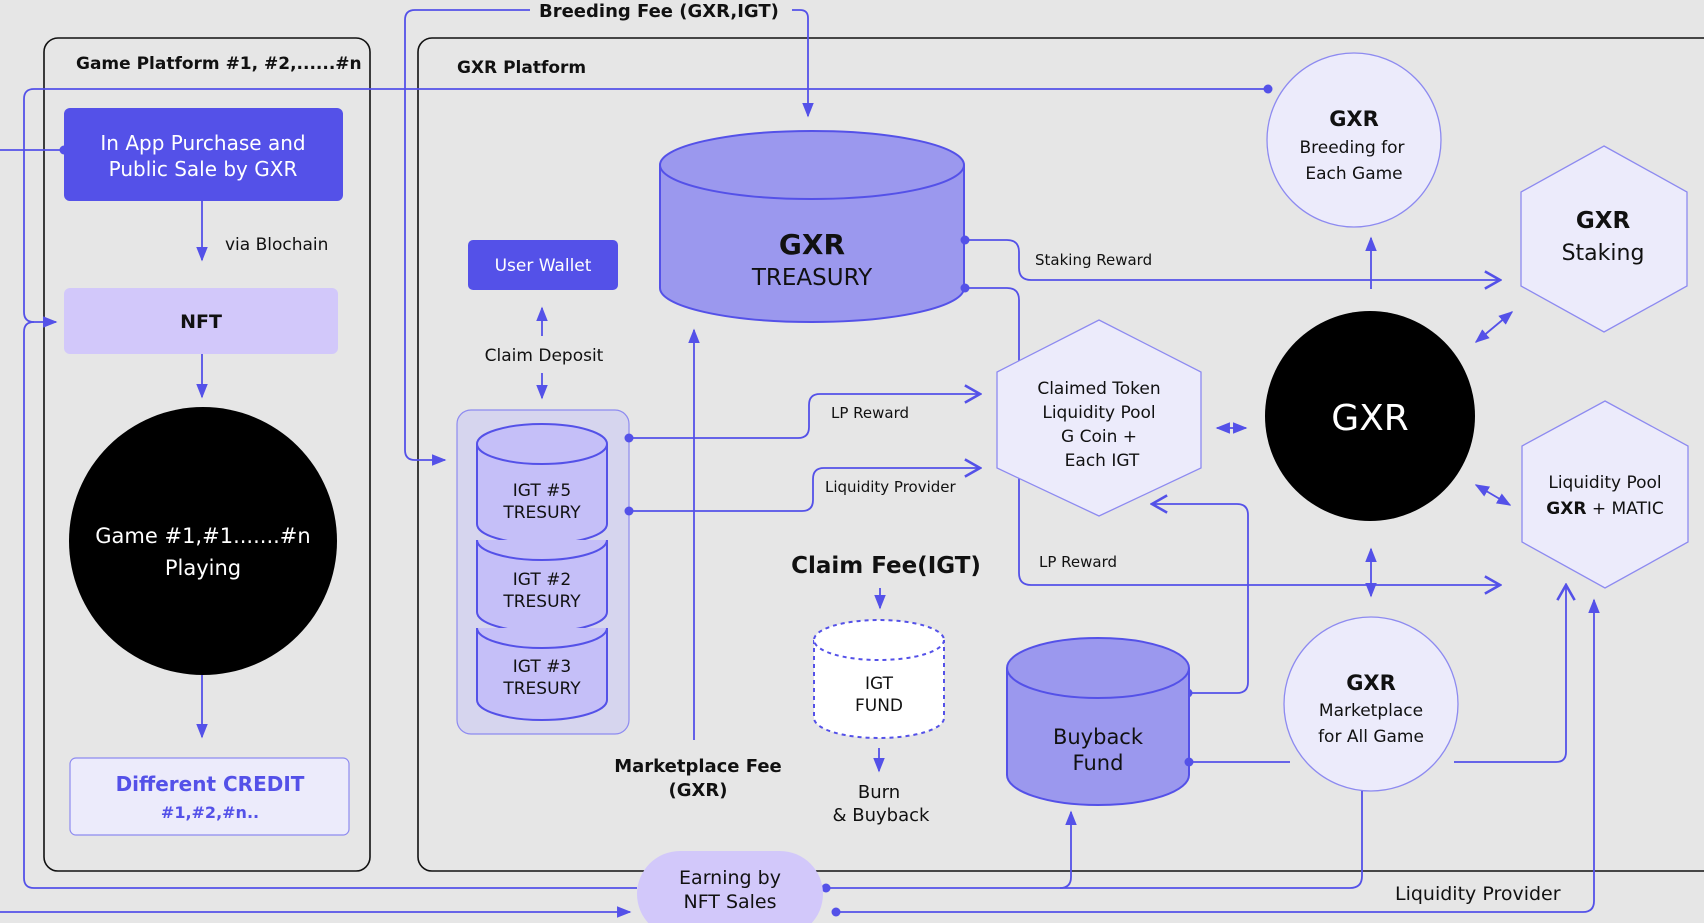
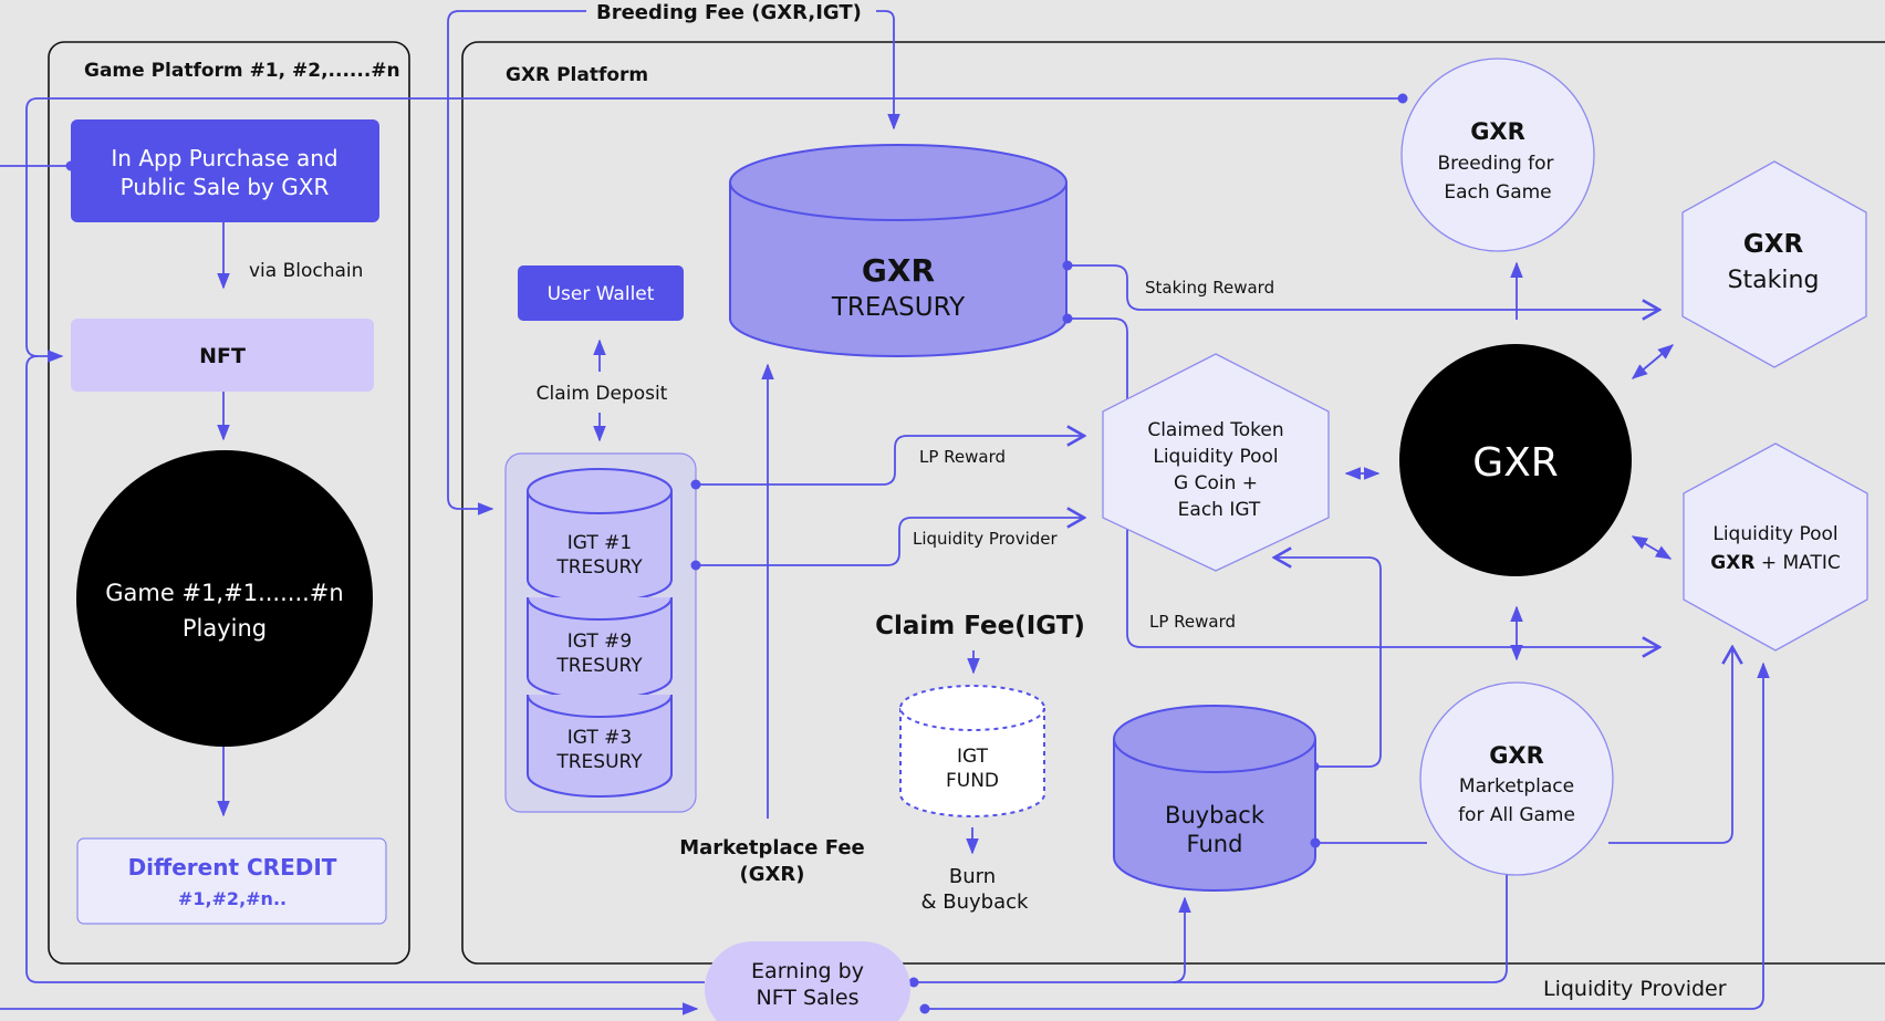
  Game Platform #1, #2,......#n
  GXR Platform
  Breeding Fee (GXR,IGT)
  In App Purchase and
  Public Sale by GXR
  via Blochain
  NFT
  Game #1,#1.......#n
  Playing
  Different CREDIT
  #1,#2,#n..
  User Wallet
  Claim Deposit
  GXR
  TREASURY
  Marketplace Fee
  (GXR)
- IGT #5
+ IGT #1
  TRESURY
- IGT #2
+ IGT #9
  TRESURY
  IGT #3
  TRESURY
  LP Reward
  Liquidity Provider
  Staking Reward
  LP Reward
  Claimed Token
  Liquidity Pool
  G Coin +
  Each IGT
  GXR
  GXR
  Breeding for
  Each Game
  GXR
  Staking
  Liquidity Pool
  GXR + MATIC
  Claim Fee(IGT)
  IGT
  FUND
  Burn
  & Buyback
  Buyback
  Fund
  GXR
  Marketplace
  for All Game
  Liquidity Provider
  Earning by
  NFT Sales
